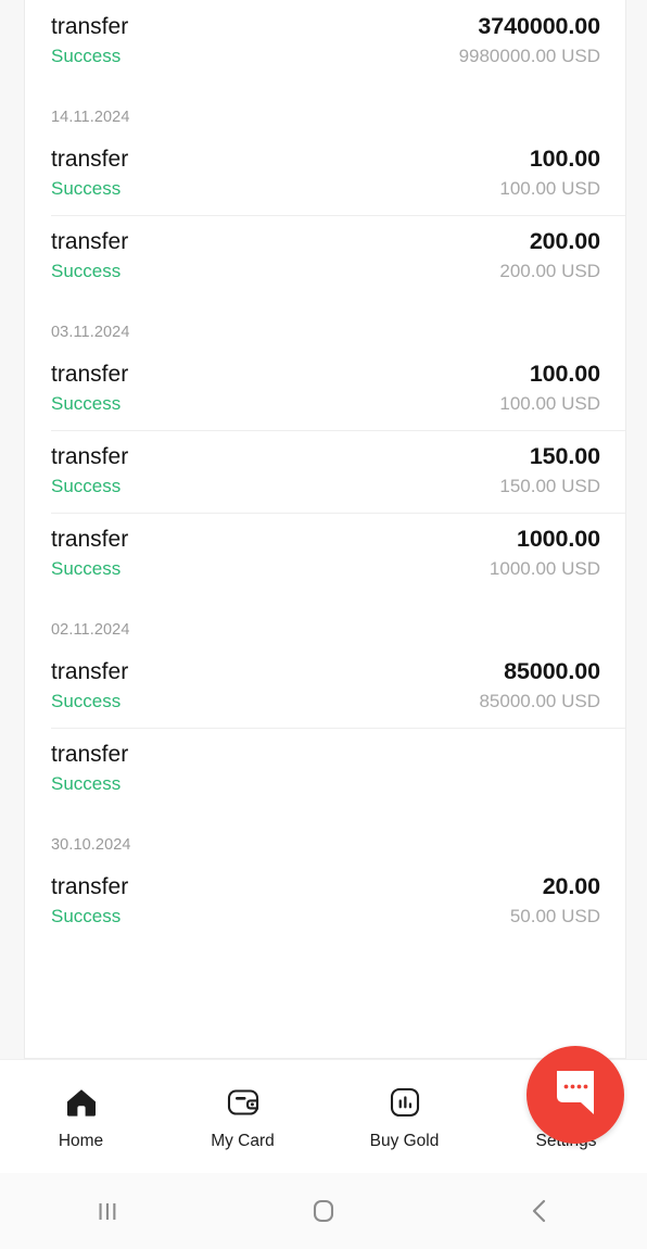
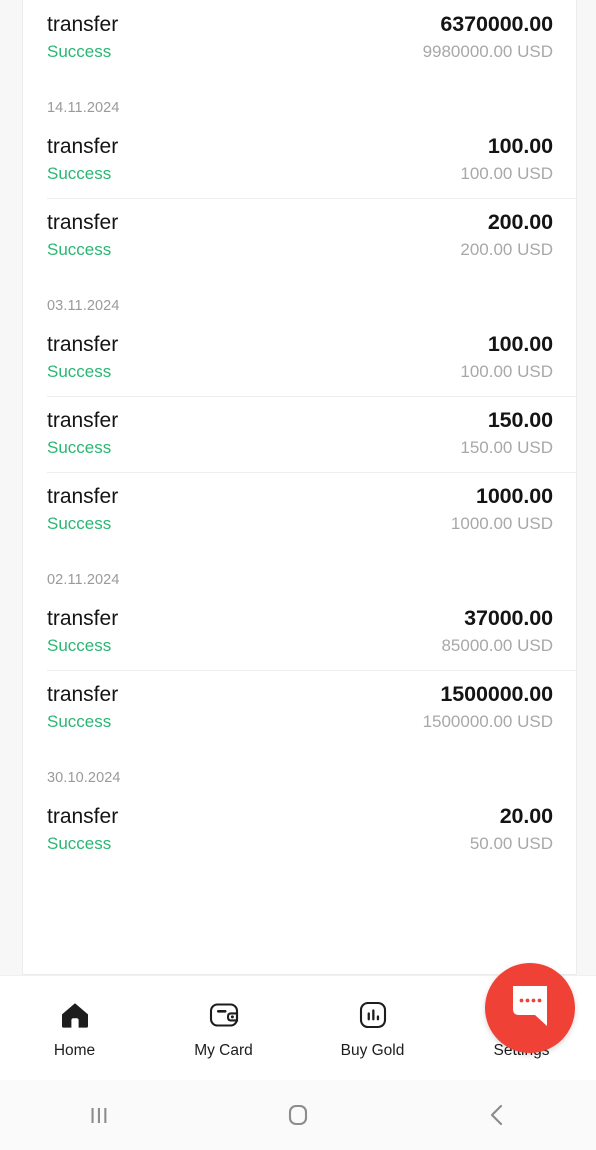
  transfer
  Success
- 3740000.00
+ 6370000.00
  9980000.00 USD
  14.11.2024
  transfer
  Success
  100.00
  100.00 USD
  transfer
  Success
  200.00
  200.00 USD
  03.11.2024
  transfer
  Success
  100.00
  100.00 USD
  transfer
  Success
  150.00
  150.00 USD
  transfer
  Success
  1000.00
  1000.00 USD
  02.11.2024
  transfer
  Success
- 85000.00
+ 37000.00
  85000.00 USD
  transfer
  Success
+ 1500000.00
+ 1500000.00 USD
  30.10.2024
  transfer
  Success
  20.00
  50.00 USD
  Home
  My Card
  Buy Gold
